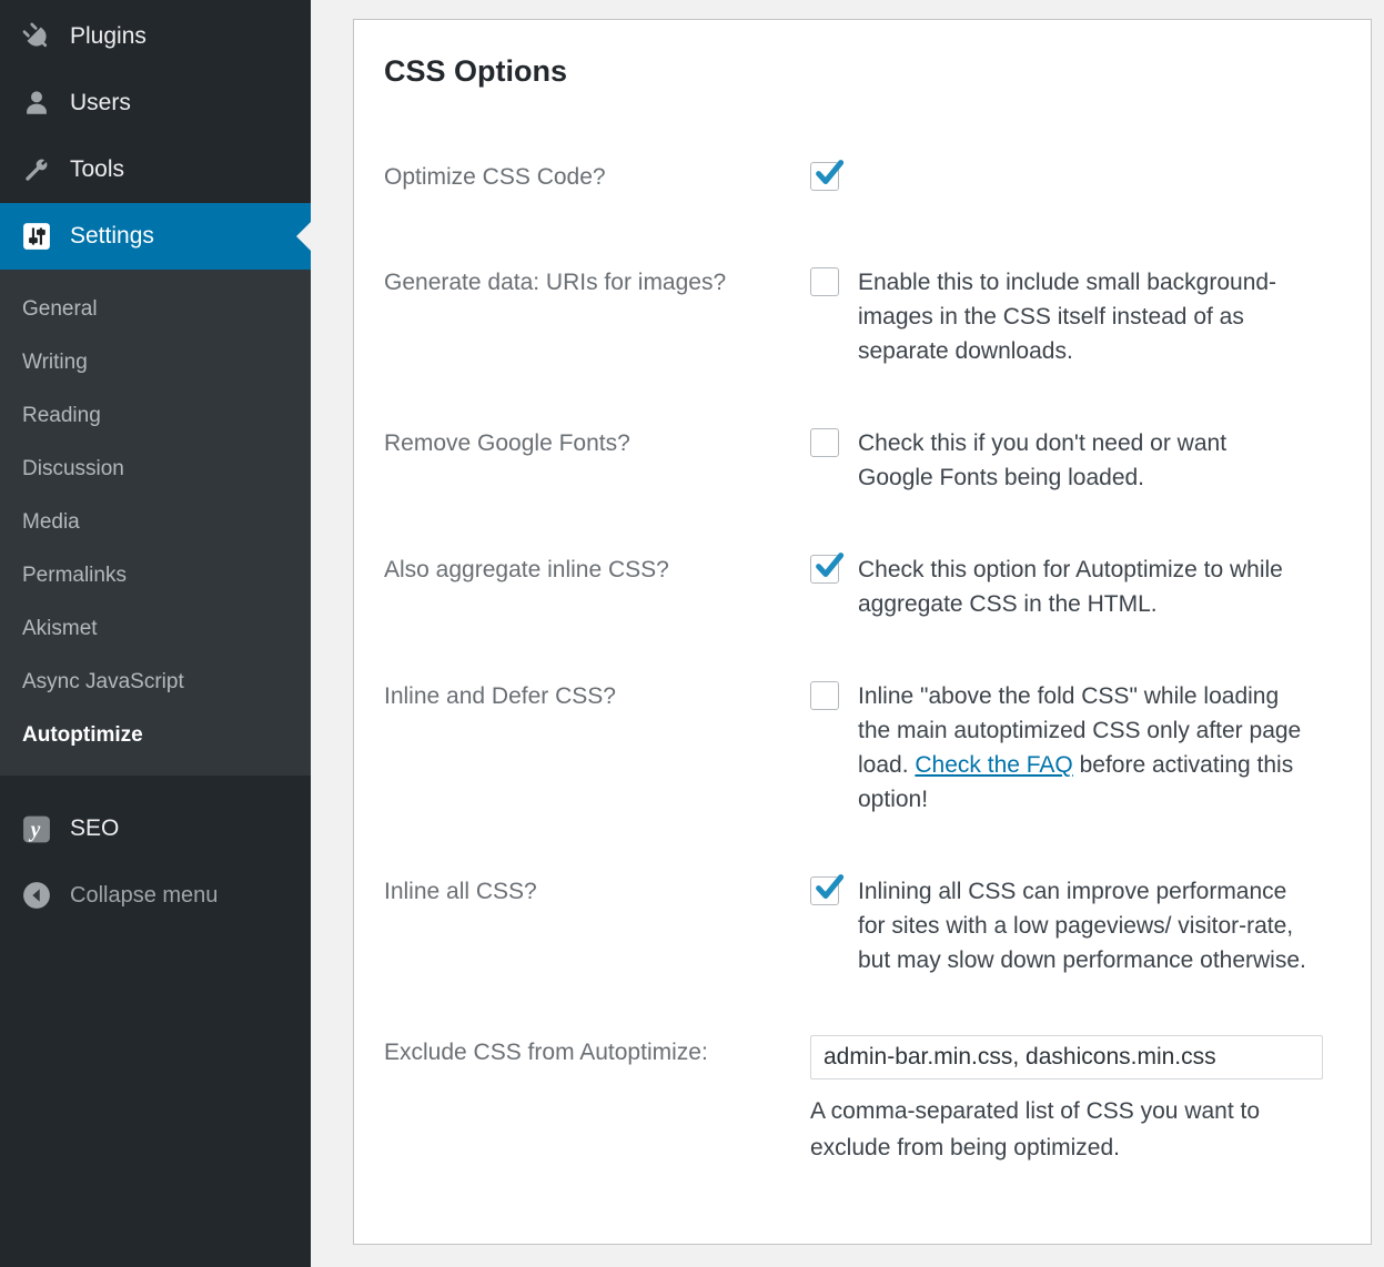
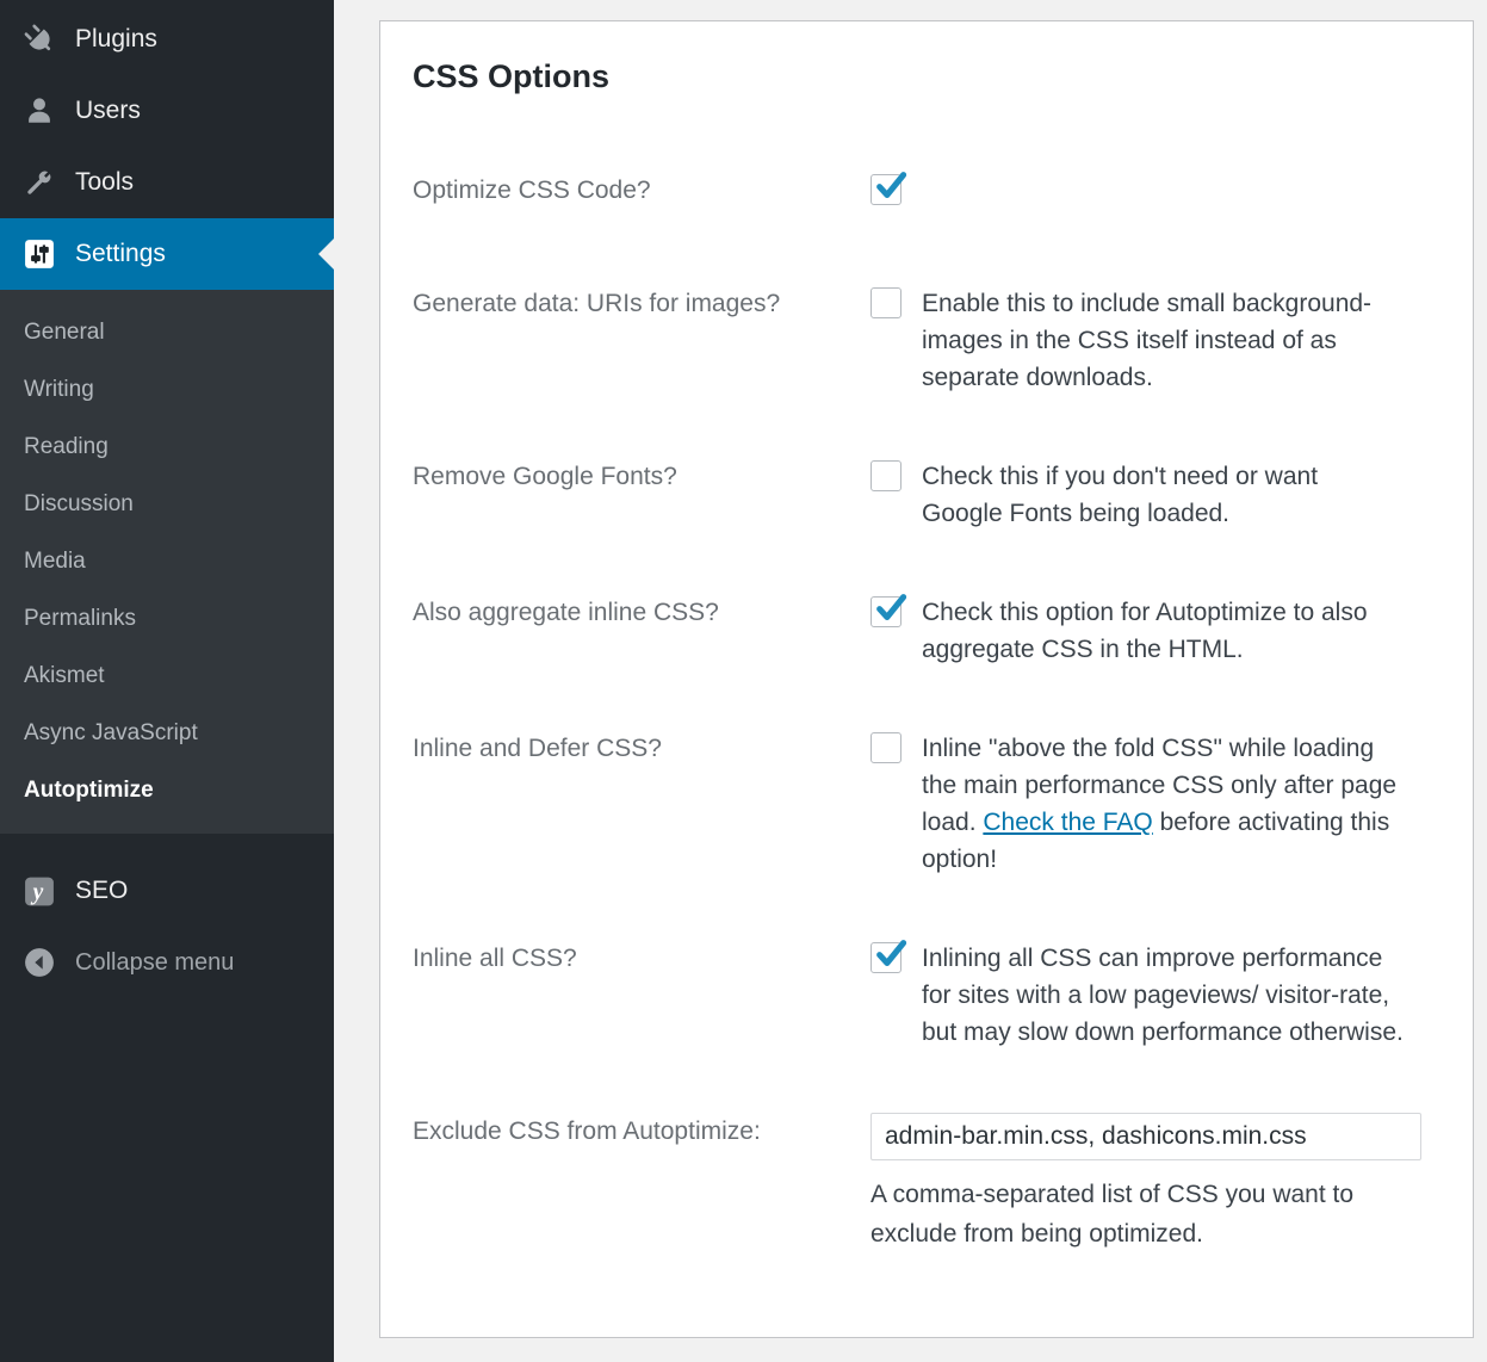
  Plugins
  Users
  Tools
  Settings
  General
  Writing
  Reading
  Discussion
  Media
  Permalinks
  Akismet
  Async JavaScript
  Autoptimize
  y
  SEO
  Collapse menu
  CSS Options
  Optimize CSS Code?
  Generate data: URIs for images?
  Enable this to include small background-images in the CSS itself instead of as separate downloads.
  Remove Google Fonts?
  Check this if you don't need or want Google Fonts being loaded.
  Also aggregate inline CSS?
- Check this option for Autoptimize to while aggregate CSS in the HTML.
+ Check this option for Autoptimize to also aggregate CSS in the HTML.
  Inline and Defer CSS?
- Inline "above the fold CSS" while loading the main autoptimized CSS only after page load. Check the FAQ before activating this option!
+ Inline "above the fold CSS" while loading the main performance CSS only after page load. Check the FAQ before activating this option!
  Inline all CSS?
  Inlining all CSS can improve performance for sites with a low pageviews/ visitor-rate, but may slow down performance otherwise.
  Exclude CSS from Autoptimize:
  admin-bar.min.css, dashicons.min.css
  A comma-separated list of CSS you want to exclude from being optimized.
